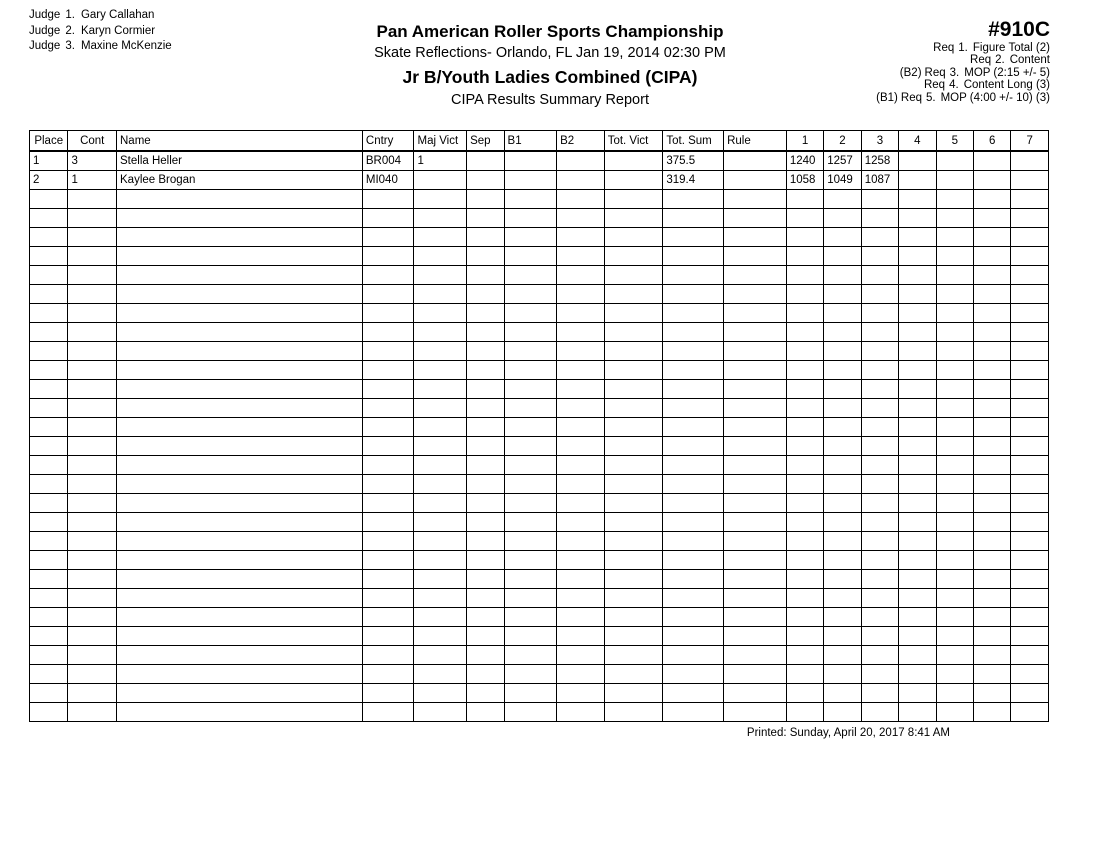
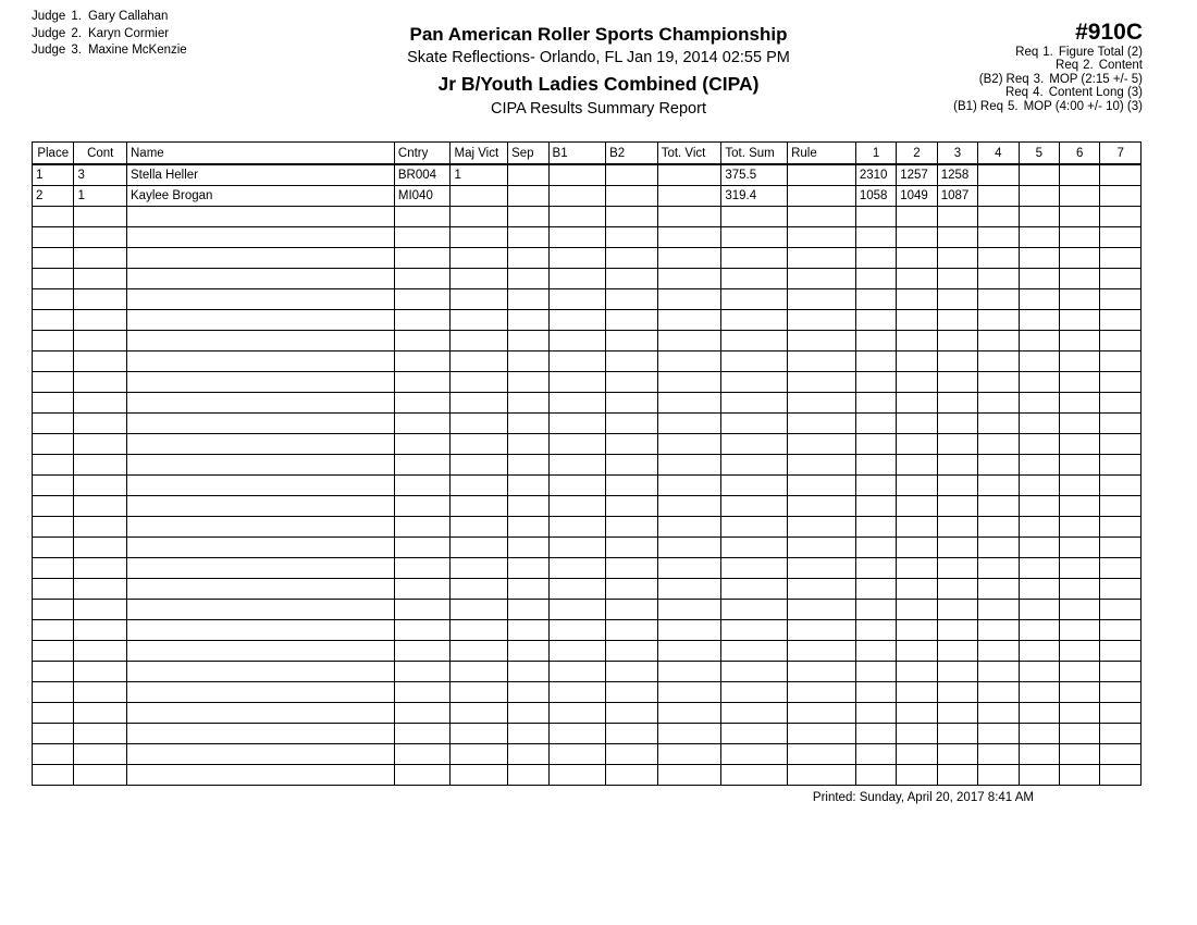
  Judge 1. Gary Callahan
  Judge 2. Karyn Cormier
  Judge 3. Maxine McKenzie
  Pan American Roller Sports Championship
- Skate Reflections- Orlando, FL Jan 19, 2014 02:30 PM
+ Skate Reflections- Orlando, FL Jan 19, 2014 02:55 PM
  Jr B/Youth Ladies Combined (CIPA)
  CIPA Results Summary Report
  #910C
  Req 1. Figure Total (2)
  Req 2. Content
  (B2) Req 3. MOP (2:15 +/- 5)
  Req 4. Content Long (3)
  (B1) Req 5. MOP (4:00 +/- 10) (3)
  Place	Cont	Name	Cntry	Maj Vict	Sep	B1	B2	Tot. Vict	Tot. Sum	Rule	1	2	3	4	5	6	7
- 1	3	Stella Heller	BR004	1					375.5		1240	1257	1258
+ 1	3	Stella Heller	BR004	1					375.5		2310	1257	1258
  2	1	Kaylee Brogan	MI040						319.4		1058	1049	1087
  Printed: Sunday, April 20, 2017 8:41 AM
